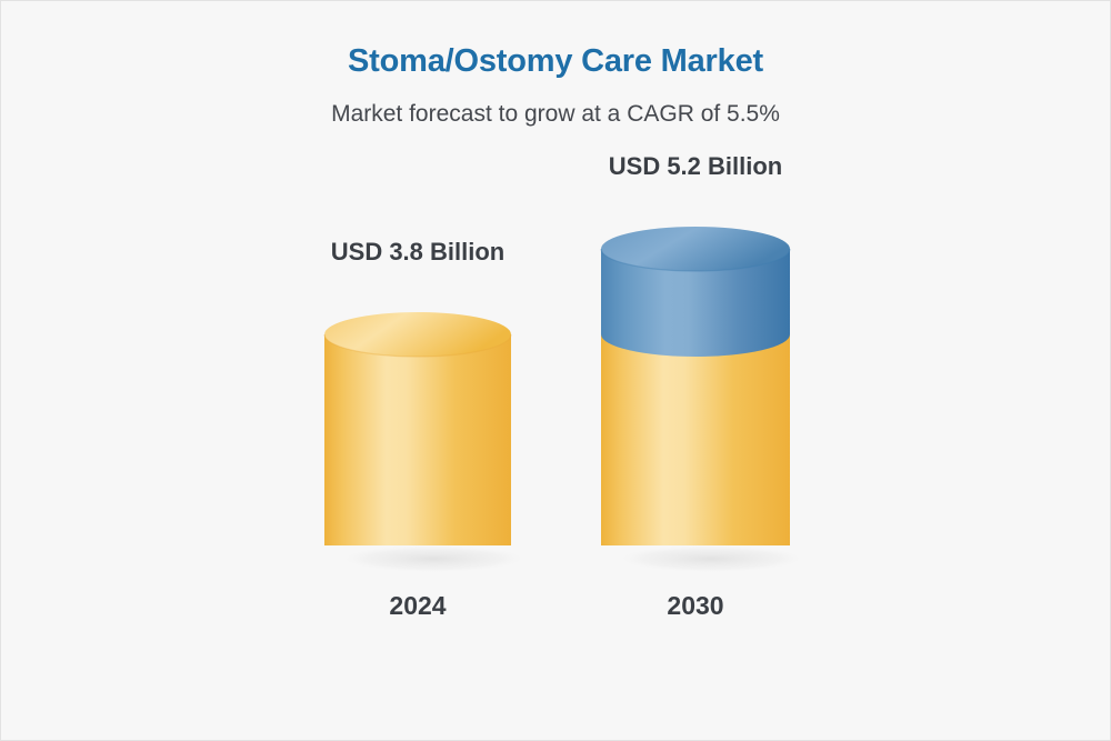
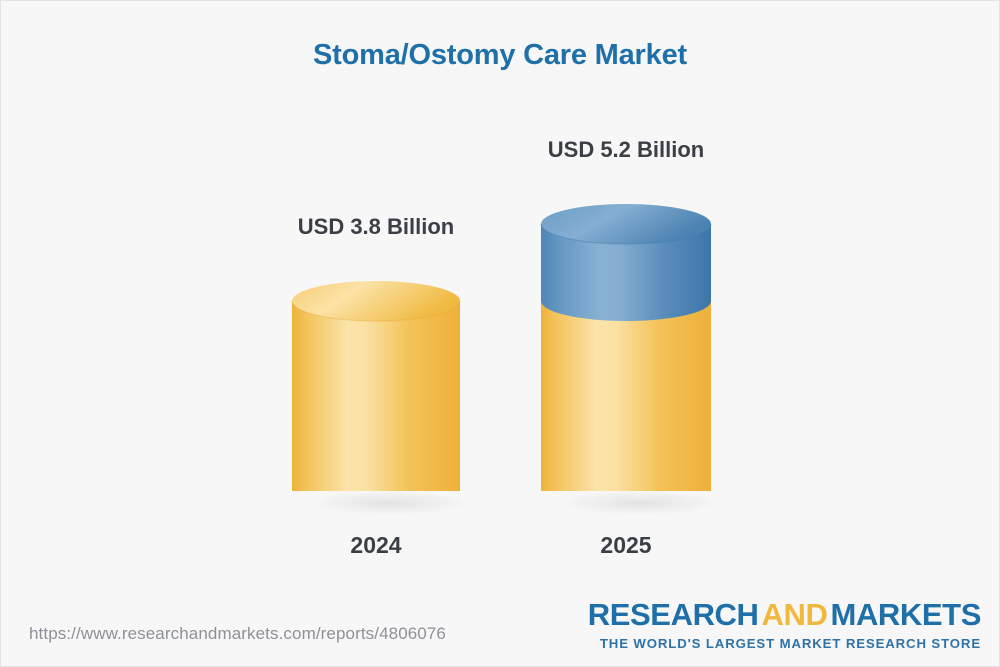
  Stoma/Ostomy Care Market
- Market forecast to grow at a CAGR of 5.5%
  USD 3.8 Billion
  2024
  USD 5.2 Billion
- 2030
+ 2025
+ https://www.researchandmarkets.com/reports/4806076
+ RESEARCHANDMARKETS
+ THE WORLD'S LARGEST MARKET RESEARCH STORE
